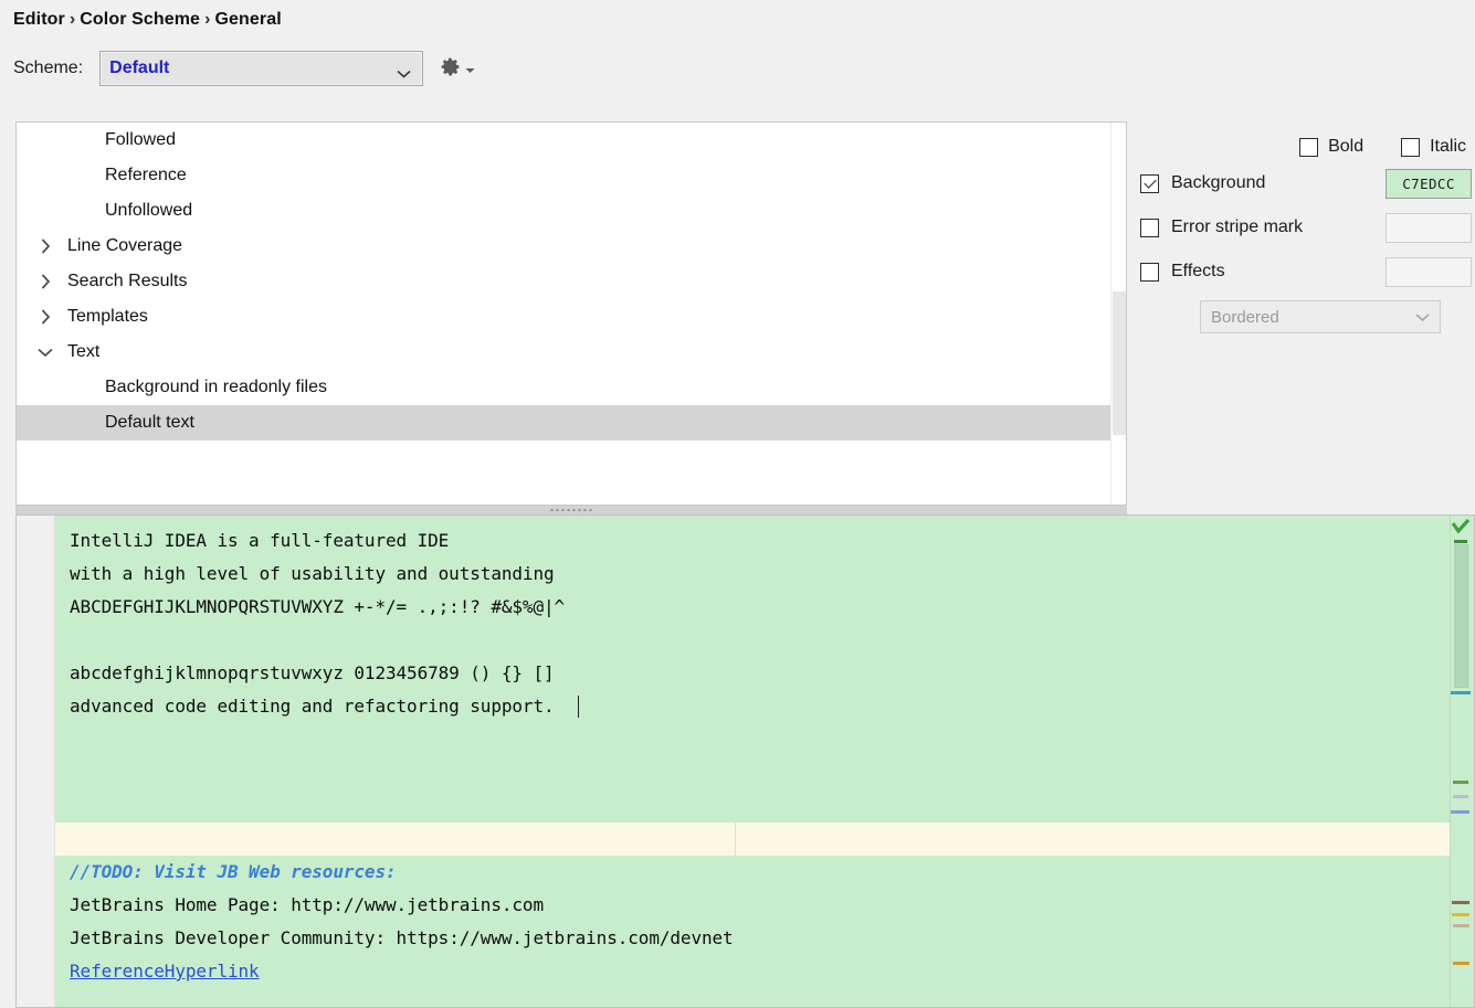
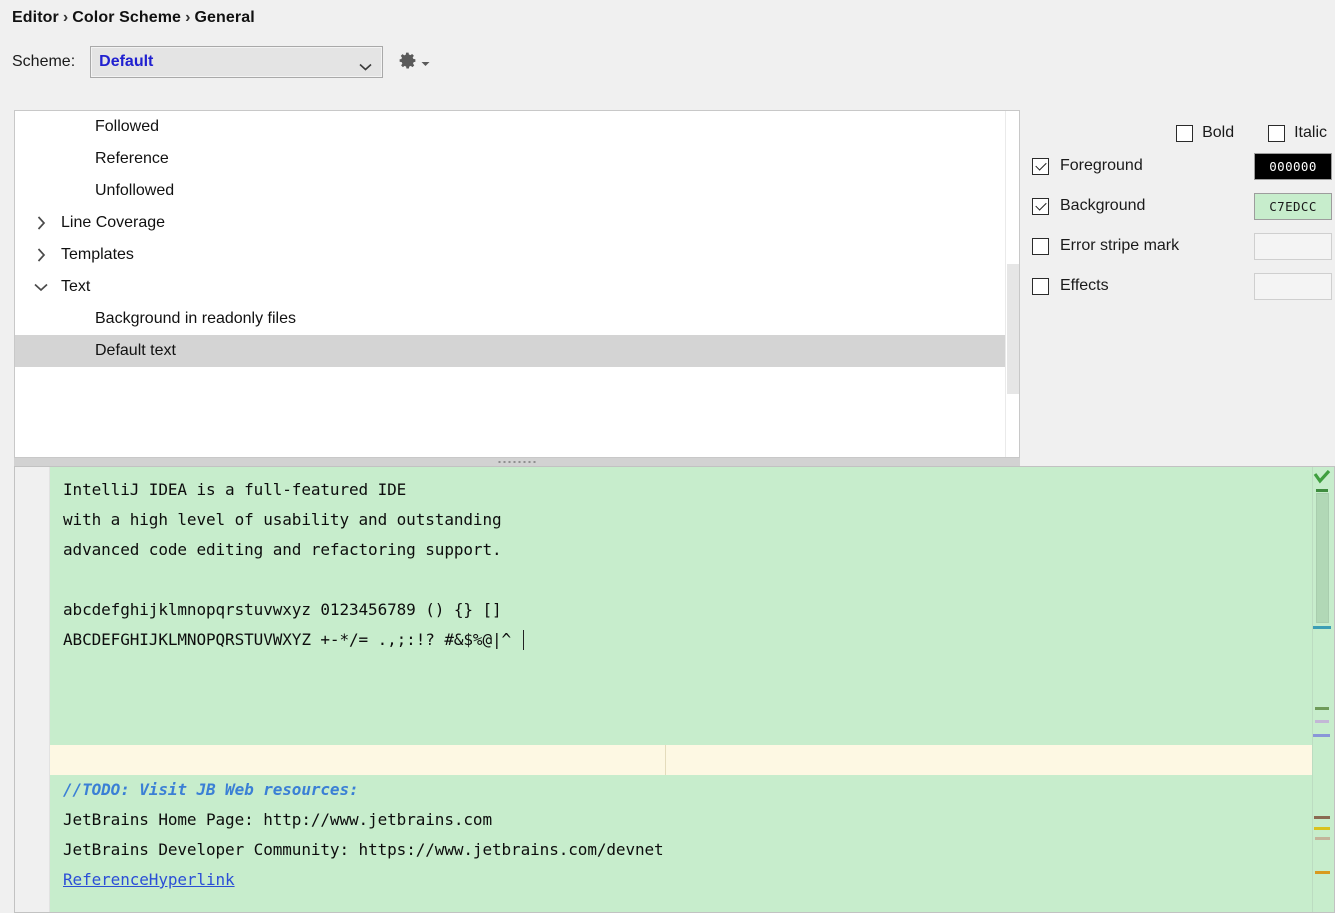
  Editor › Color Scheme › General
  Scheme:
  Default
  Followed
  Reference
  Unfollowed
  Line Coverage
- Search Results
  Templates
  Text
  Background in readonly files
  Default text
  Bold
  Italic
+ Foreground
+ 000000
  Background
  C7EDCC
  Error stripe mark
  Effects
- Bordered
  IntelliJ IDEA is a full-featured IDE
  with a high level of usability and outstanding
- ABCDEFGHIJKLMNOPQRSTUVWXYZ +-*/= .,;:!? #&$%@|^
+ advanced code editing and refactoring support.
  abcdefghijklmnopqrstuvwxyz 0123456789 () {} []
- advanced code editing and refactoring support.
+ ABCDEFGHIJKLMNOPQRSTUVWXYZ +-*/= .,;:!? #&$%@|^
  //TODO: Visit JB Web resources:
  JetBrains Home Page: http://www.jetbrains.com
  JetBrains Developer Community: https://www.jetbrains.com/devnet
  ReferenceHyperlink
